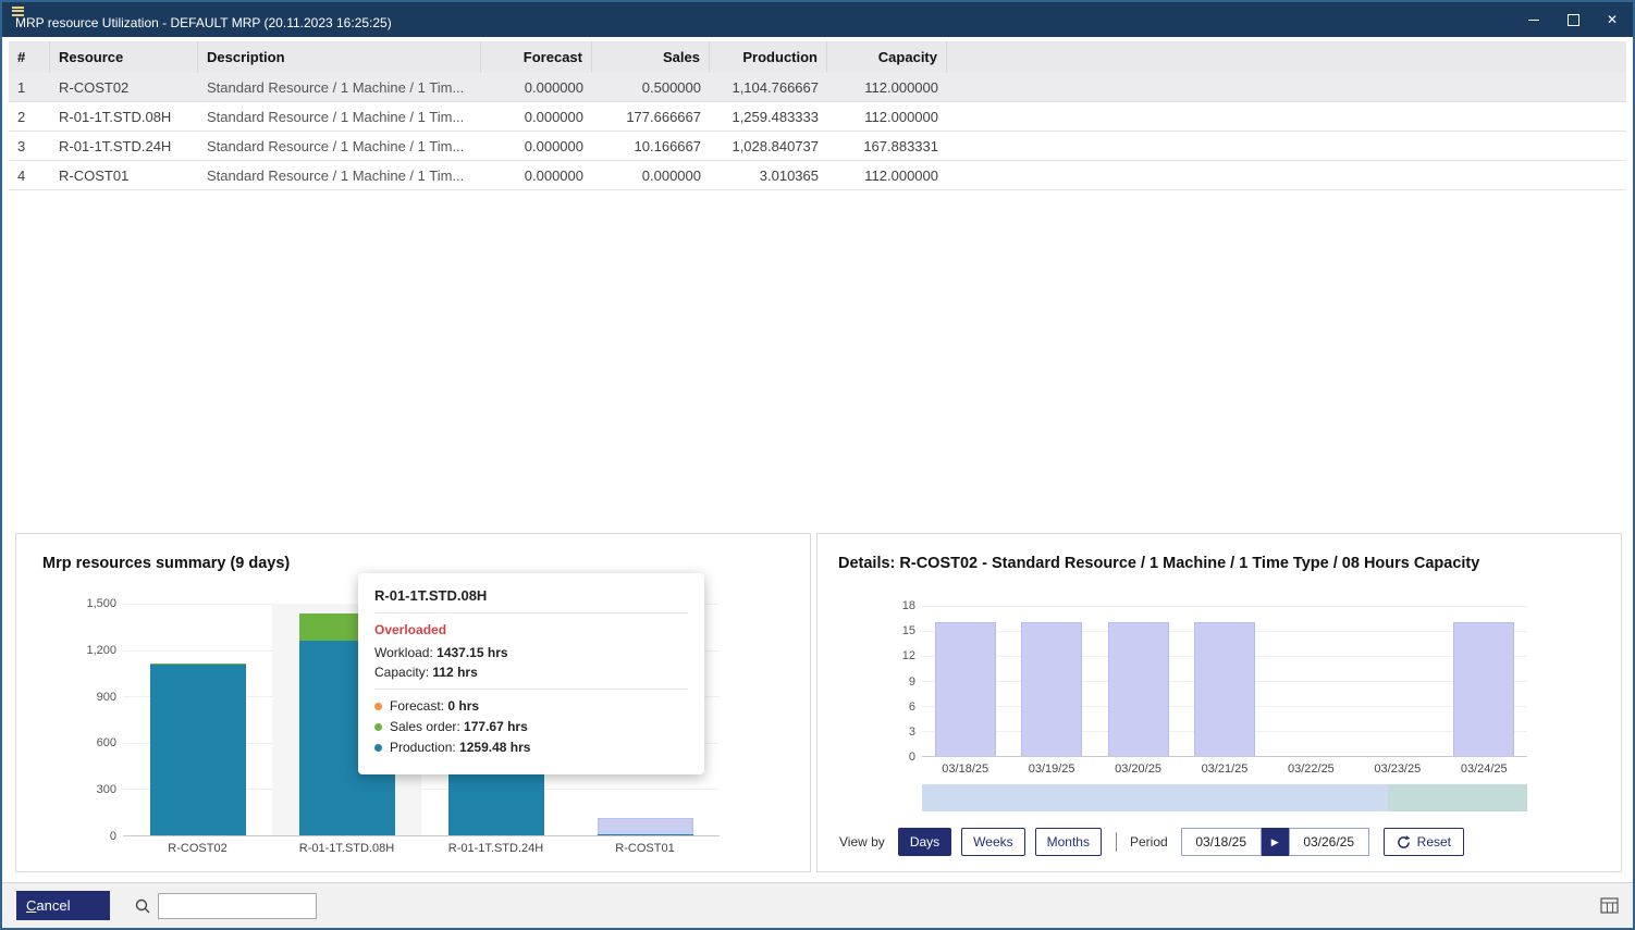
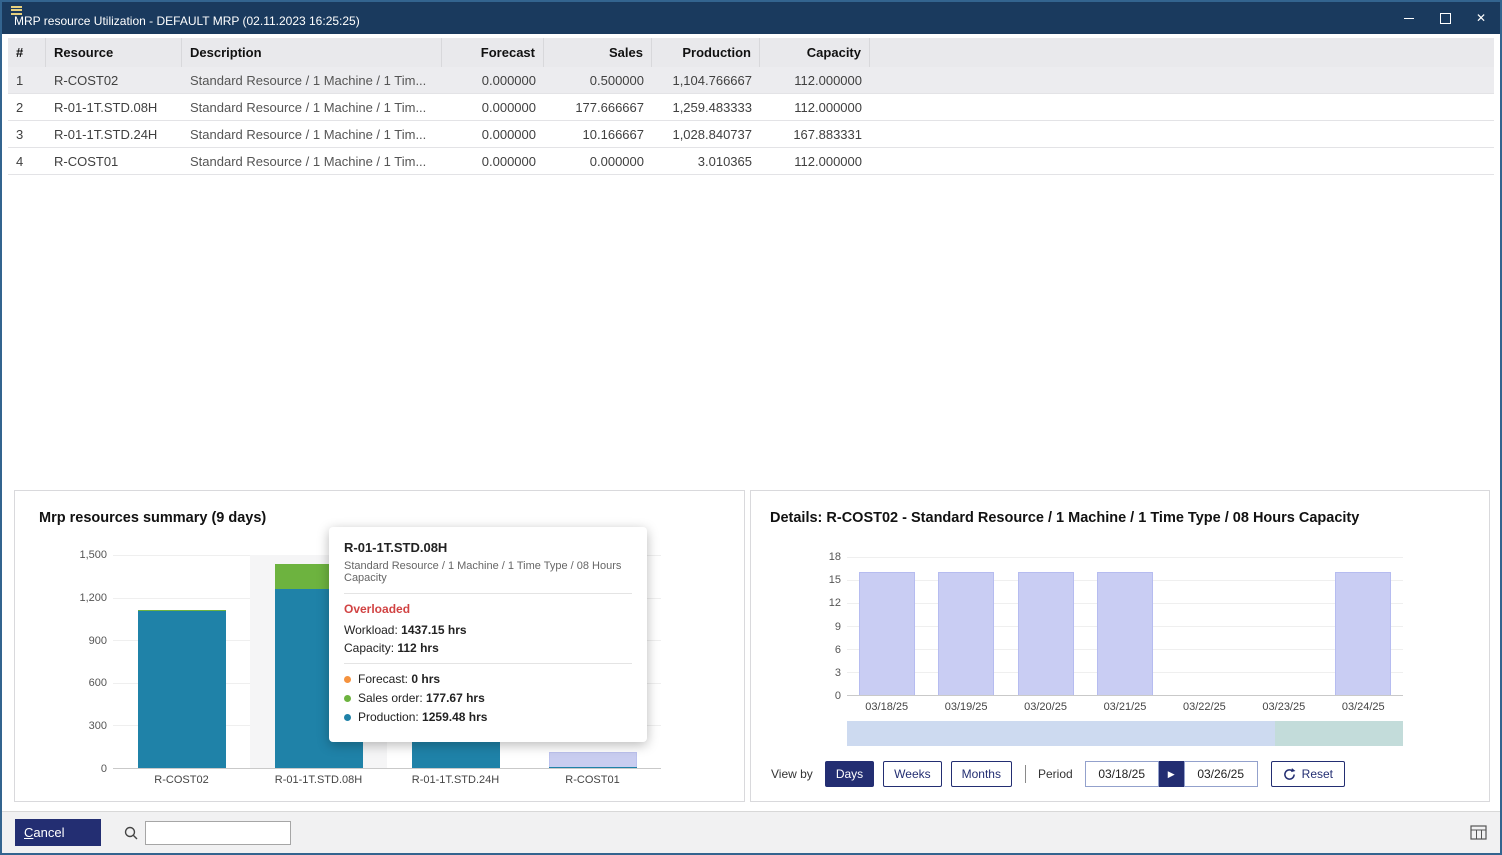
- MRP resource Utilization - DEFAULT MRP (20.11.2023 16:25:25)
+ MRP resource Utilization - DEFAULT MRP (02.11.2023 16:25:25)
  #
  Resource
  Description
  Forecast
  Sales
  Production
  Capacity
  1
  R-COST02
  Standard Resource / 1 Machine / 1 Tim...
  0.000000
  0.500000
  1,104.766667
  112.000000
  2
  R-01-1T.STD.08H
  Standard Resource / 1 Machine / 1 Tim...
  0.000000
  177.666667
  1,259.483333
  112.000000
  3
  R-01-1T.STD.24H
  Standard Resource / 1 Machine / 1 Tim...
  0.000000
  10.166667
  1,028.840737
  167.883331
  4
  R-COST01
  Standard Resource / 1 Machine / 1 Tim...
  0.000000
  0.000000
  3.010365
  112.000000
  Mrp resources summary (9 days)
  1,500
  1,200
  900
  600
  300
  0
  R-COST02
  R-01-1T.STD.08H
  R-01-1T.STD.24H
  R-COST01
  R-01-1T.STD.08H
+ Standard Resource / 1 Machine / 1 Time Type / 08 Hours Capacity
  Overloaded
  Workload: 1437.15 hrs
  Capacity: 112 hrs
  Forecast:
  0 hrs
  Sales order:
  177.67 hrs
  Production:
  1259.48 hrs
  Details: R-COST02 - Standard Resource / 1 Machine / 1 Time Type / 08 Hours Capacity
  18
  15
  12
  9
  6
  3
  0
  03/18/25
  03/19/25
  03/20/25
  03/21/25
  03/22/25
  03/23/25
  03/24/25
  View by
  Days
  Weeks
  Months
  Period
  03/18/25
  03/26/25
  Reset
  Cancel
